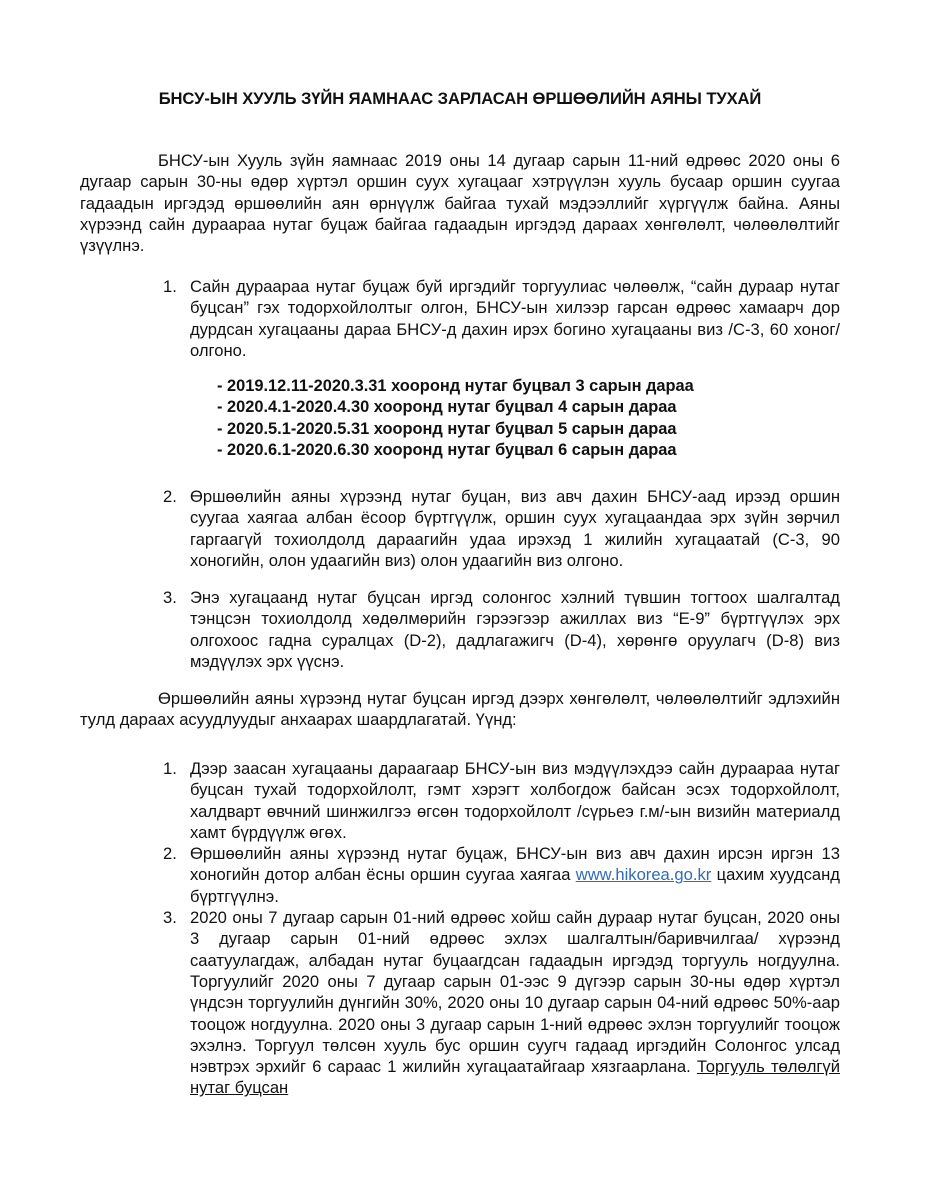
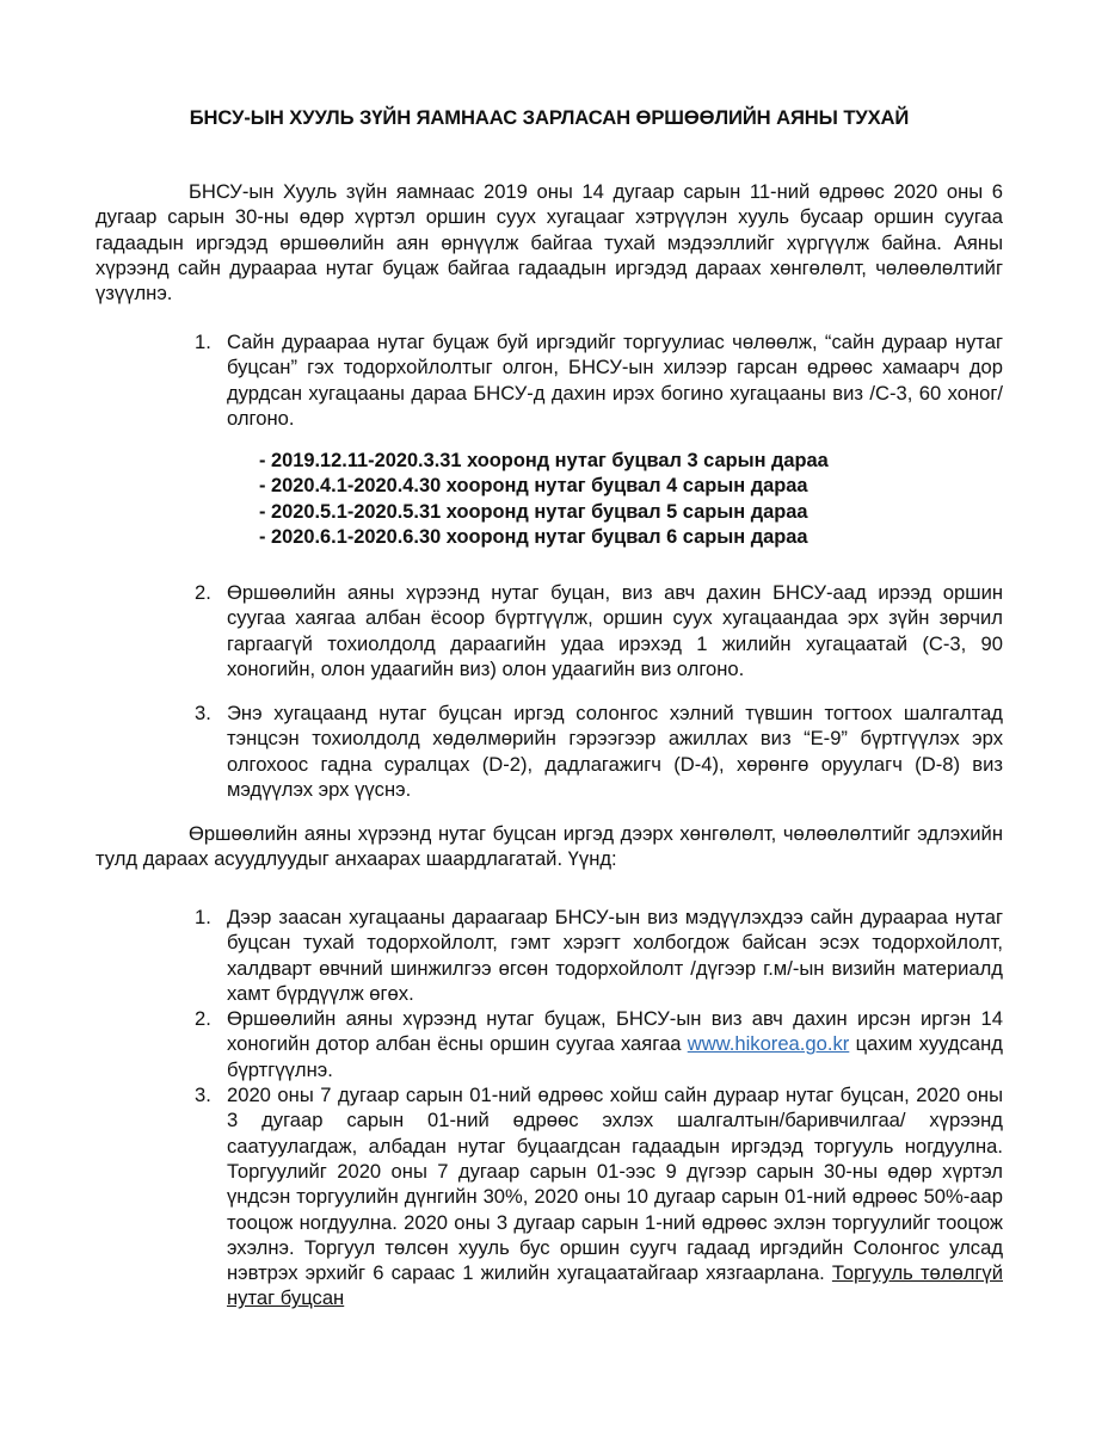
  БНСУ-ЫН ХУУЛЬ ЗҮЙН ЯАМНААС ЗАРЛАСАН ӨРШӨӨЛИЙН АЯНЫ ТУХАЙ
  БНСУ-ын Хууль зүйн яамнаас 2019 оны 14 дугаар сарын 11-ний өдрөөс 2020 оны 6 дугаар сарын 30-ны өдөр хүртэл оршин суух хугацааг хэтрүүлэн хууль бусаар оршин суугаа гадаадын иргэдэд өршөөлийн аян өрнүүлж байгаа тухай мэдээллийг хүргүүлж байна. Аяны хүрээнд сайн дураараа нутаг буцаж байгаа гадаадын иргэдэд дараах хөнгөлөлт, чөлөөлөлтийг үзүүлнэ.
  1.
  Сайн дураараа нутаг буцаж буй иргэдийг торгуулиас чөлөөлж, “сайн дураар нутаг буцсан” гэх тодорхойлолтыг олгон, БНСУ-ын хилээр гарсан өдрөөс хамаарч дор дурдсан хугацааны дараа БНСУ-д дахин ирэх богино хугацааны виз /С-3, 60 хоног/ олгоно.
  - 2019.12.11-2020.3.31 хооронд нутаг буцвал 3 сарын дараа
  - 2020.4.1-2020.4.30 хооронд нутаг буцвал 4 сарын дараа
  - 2020.5.1-2020.5.31 хооронд нутаг буцвал 5 сарын дараа
  - 2020.6.1-2020.6.30 хооронд нутаг буцвал 6 сарын дараа
  2.
  Өршөөлийн аяны хүрээнд нутаг буцан, виз авч дахин БНСУ-аад ирээд оршин суугаа хаягаа албан ёсоор бүртгүүлж, оршин суух хугацаандаа эрх зүйн зөрчил гаргаагүй тохиолдолд дараагийн удаа ирэхэд 1 жилийн хугацаатай (С-3, 90 хоногийн, олон удаагийн виз) олон удаагийн виз олгоно.
  3.
  Энэ хугацаанд нутаг буцсан иргэд солонгос хэлний түвшин тогтоох шалгалтад тэнцсэн тохиолдолд хөдөлмөрийн гэрээгээр ажиллах виз “E-9” бүртгүүлэх эрх олгохоос гадна суралцах (D-2), дадлагажигч (D-4), хөрөнгө оруулагч (D-8) виз мэдүүлэх эрх үүснэ.
  Өршөөлийн аяны хүрээнд нутаг буцсан иргэд дээрх хөнгөлөлт, чөлөөлөлтийг эдлэхийн тулд дараах асуудлуудыг анхаарах шаардлагатай. Үүнд:
  1.
- Дээр заасан хугацааны дараагаар БНСУ-ын виз мэдүүлэхдээ сайн дураараа нутаг буцсан тухай тодорхойлолт, гэмт хэрэгт холбогдож байсан эсэх тодорхойлолт, халдварт өвчний шинжилгээ өгсөн тодорхойлолт /сүрьеэ г.м/-ын визийн материалд хамт бүрдүүлж өгөх.
+ Дээр заасан хугацааны дараагаар БНСУ-ын виз мэдүүлэхдээ сайн дураараа нутаг буцсан тухай тодорхойлолт, гэмт хэрэгт холбогдож байсан эсэх тодорхойлолт, халдварт өвчний шинжилгээ өгсөн тодорхойлолт /дүгээр г.м/-ын визийн материалд хамт бүрдүүлж өгөх.
  2.
- Өршөөлийн аяны хүрээнд нутаг буцаж, БНСУ-ын виз авч дахин ирсэн иргэн 13 хоногийн дотор албан ёсны оршин суугаа хаягаа www.hikorea.go.kr цахим хуудсанд бүртгүүлнэ.
+ Өршөөлийн аяны хүрээнд нутаг буцаж, БНСУ-ын виз авч дахин ирсэн иргэн 14 хоногийн дотор албан ёсны оршин суугаа хаягаа www.hikorea.go.kr цахим хуудсанд бүртгүүлнэ.
  3.
- 2020 оны 7 дугаар сарын 01-ний өдрөөс хойш сайн дураар нутаг буцсан, 2020 оны 3 дугаар сарын 01-ний өдрөөс эхлэх шалгалтын/баривчилгаа/ хүрээнд саатуулагдаж, албадан нутаг буцаагдсан гадаадын иргэдэд торгууль ногдуулна. Торгуулийг 2020 оны 7 дугаар сарын 01-ээс 9 дүгээр сарын 30-ны өдөр хүртэл үндсэн торгуулийн дүнгийн 30%, 2020 оны 10 дугаар сарын 04-ний өдрөөс 50%-аар тооцож ногдуулна. 2020 оны 3 дугаар сарын 1-ний өдрөөс эхлэн торгуулийг тооцож эхэлнэ. Торгуул төлсөн хууль бус оршин суугч гадаад иргэдийн Солонгос улсад нэвтрэх эрхийг 6 сараас 1 жилийн хугацаатайгаар хязгаарлана. Торгууль төлөлгүй нутаг буцсан
+ 2020 оны 7 дугаар сарын 01-ний өдрөөс хойш сайн дураар нутаг буцсан, 2020 оны 3 дугаар сарын 01-ний өдрөөс эхлэх шалгалтын/баривчилгаа/ хүрээнд саатуулагдаж, албадан нутаг буцаагдсан гадаадын иргэдэд торгууль ногдуулна. Торгуулийг 2020 оны 7 дугаар сарын 01-ээс 9 дүгээр сарын 30-ны өдөр хүртэл үндсэн торгуулийн дүнгийн 30%, 2020 оны 10 дугаар сарын 01-ний өдрөөс 50%-аар тооцож ногдуулна. 2020 оны 3 дугаар сарын 1-ний өдрөөс эхлэн торгуулийг тооцож эхэлнэ. Торгуул төлсөн хууль бус оршин суугч гадаад иргэдийн Солонгос улсад нэвтрэх эрхийг 6 сараас 1 жилийн хугацаатайгаар хязгаарлана. Торгууль төлөлгүй нутаг буцсан
